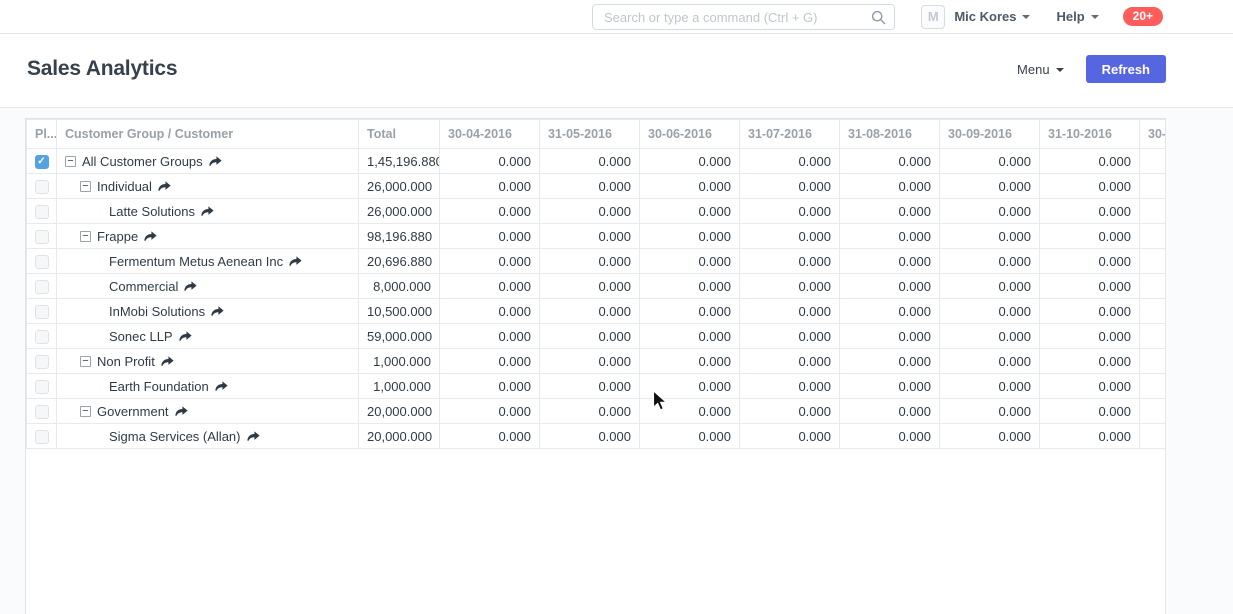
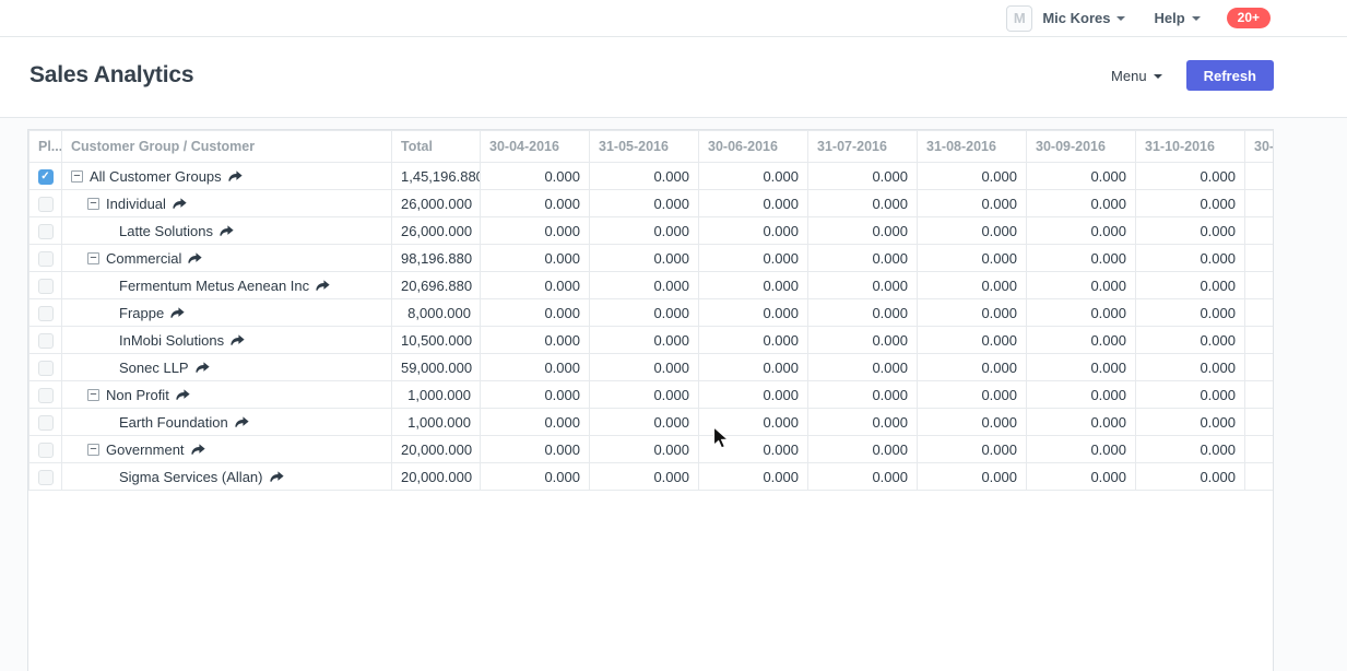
- Search or type a command (Ctrl + G)
  M
  Mic Kores
  Help
  20+
  Sales Analytics
  Menu
  Refresh
  Pl...	Customer Group / Customer	Total	30-04-2016	31-05-2016	30-06-2016	31-07-2016	31-08-2016	30-09-2016	31-10-2016	30-
  ✓	− All Customer Groups	1,45,196.880	0.000	0.000	0.000	0.000	0.000	0.000	0.000
  	− Individual	26,000.000	0.000	0.000	0.000	0.000	0.000	0.000	0.000
  	Latte Solutions	26,000.000	0.000	0.000	0.000	0.000	0.000	0.000	0.000
- 	− Frappe	98,196.880	0.000	0.000	0.000	0.000	0.000	0.000	0.000
+ 	− Commercial	98,196.880	0.000	0.000	0.000	0.000	0.000	0.000	0.000
  	Fermentum Metus Aenean Inc	20,696.880	0.000	0.000	0.000	0.000	0.000	0.000	0.000
- 	Commercial	8,000.000	0.000	0.000	0.000	0.000	0.000	0.000	0.000
+ 	Frappe	8,000.000	0.000	0.000	0.000	0.000	0.000	0.000	0.000
  	InMobi Solutions	10,500.000	0.000	0.000	0.000	0.000	0.000	0.000	0.000
  	Sonec LLP	59,000.000	0.000	0.000	0.000	0.000	0.000	0.000	0.000
  	− Non Profit	1,000.000	0.000	0.000	0.000	0.000	0.000	0.000	0.000
  	Earth Foundation	1,000.000	0.000	0.000	0.000	0.000	0.000	0.000	0.000
  	− Government	20,000.000	0.000	0.000	0.000	0.000	0.000	0.000	0.000
  	Sigma Services (Allan)	20,000.000	0.000	0.000	0.000	0.000	0.000	0.000	0.000
